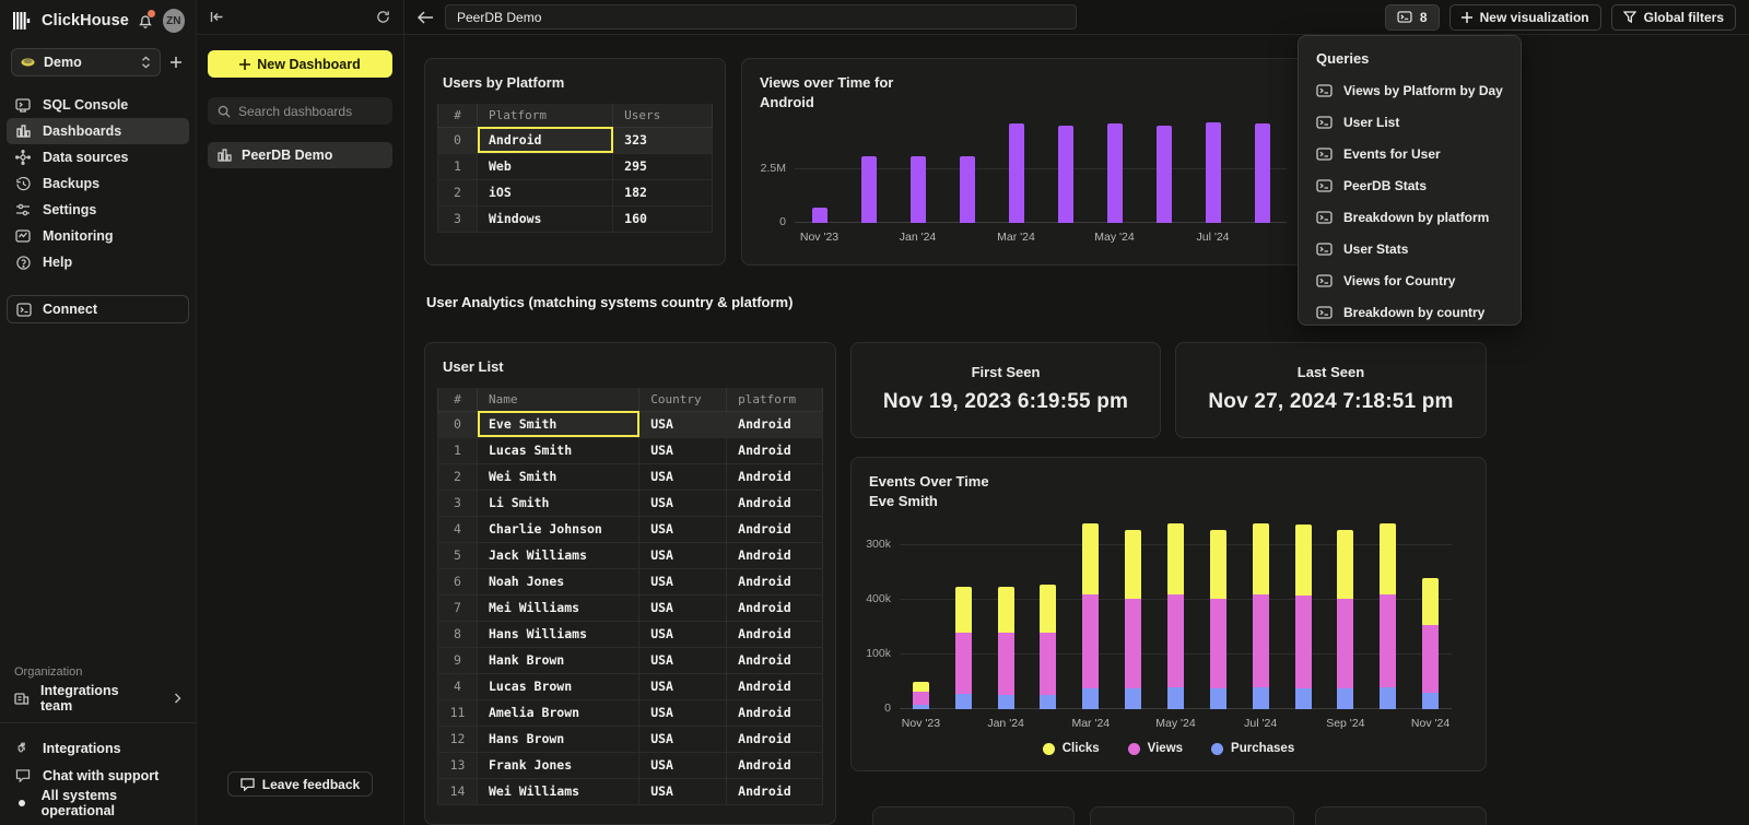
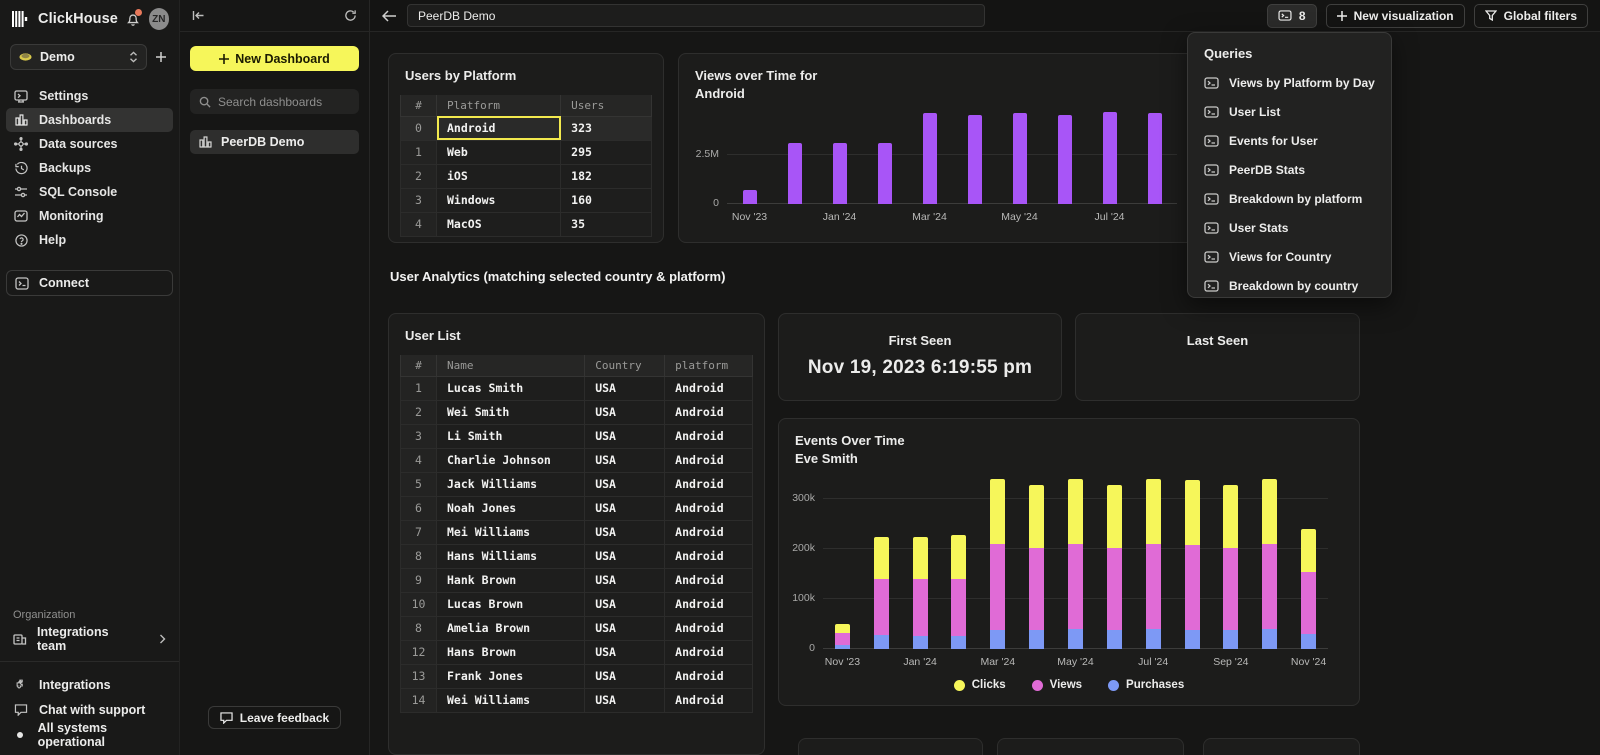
  ClickHouse
  ZN
  Demo
- SQL Console
+ Settings
  Dashboards
  Data sources
  Backups
- Settings
+ SQL Console
  Monitoring
  Help
  Connect
  Organization
  Integrations team
  Integrations
  Chat with support
  All systems operational
  New Dashboard
  Search dashboards
  PeerDB Demo
  Leave feedback
  PeerDB Demo
  8
  New visualization
  Global filters
  Users by Platform
  #	Platform	Users
  0	Android	323
  1	Web	295
  2	iOS	182
  3	Windows	160
+ 4	MacOS	35
  Views over Time for
  Android
  0
  2.5M
  Nov '23
  Jan '24
  Mar '24
  May '24
  Jul '24
- User Analytics (matching systems country & platform)
+ User Analytics (matching selected country & platform)
  User List
  #	Name	Country	platform
- 0	Eve Smith	USA	Android
  1	Lucas Smith	USA	Android
  2	Wei Smith	USA	Android
  3	Li Smith	USA	Android
  4	Charlie Johnson	USA	Android
  5	Jack Williams	USA	Android
  6	Noah Jones	USA	Android
  7	Mei Williams	USA	Android
  8	Hans Williams	USA	Android
  9	Hank Brown	USA	Android
- 4	Lucas Brown	USA	Android
+ 10	Lucas Brown	USA	Android
- 11	Amelia Brown	USA	Android
+ 8	Amelia Brown	USA	Android
  12	Hans Brown	USA	Android
  13	Frank Jones	USA	Android
  14	Wei Williams	USA	Android
  First Seen
  Nov 19, 2023 6:19:55 pm
  Last Seen
- Nov 27, 2024 7:18:51 pm
  Events Over Time
  Eve Smith
  0
  100k
- 400k
+ 200k
  300k
  Nov '23
  Jan '24
  Mar '24
  May '24
  Jul '24
  Sep '24
  Nov '24
  Clicks
  Views
  Purchases
  Queries
  Views by Platform by Day
  User List
  Events for User
  PeerDB Stats
  Breakdown by platform
  User Stats
  Views for Country
  Breakdown by country
